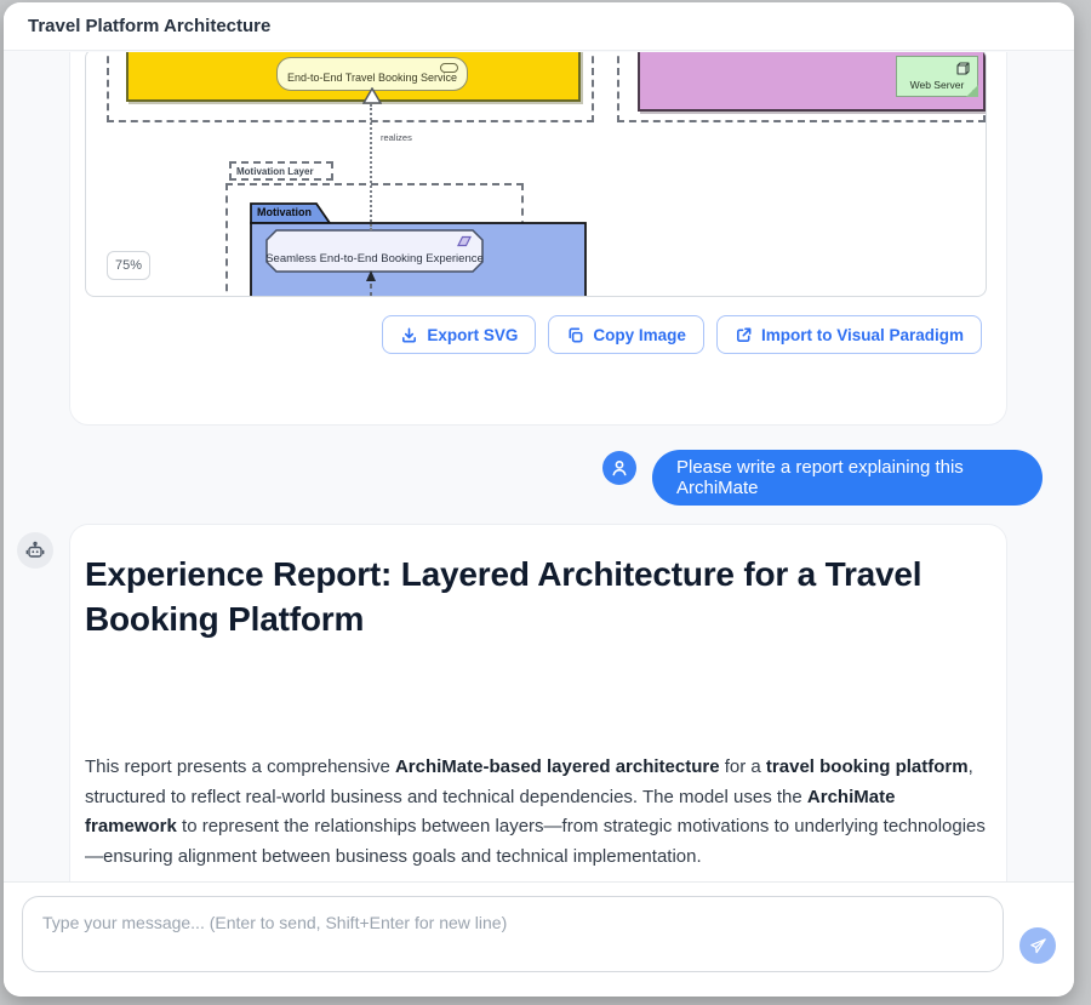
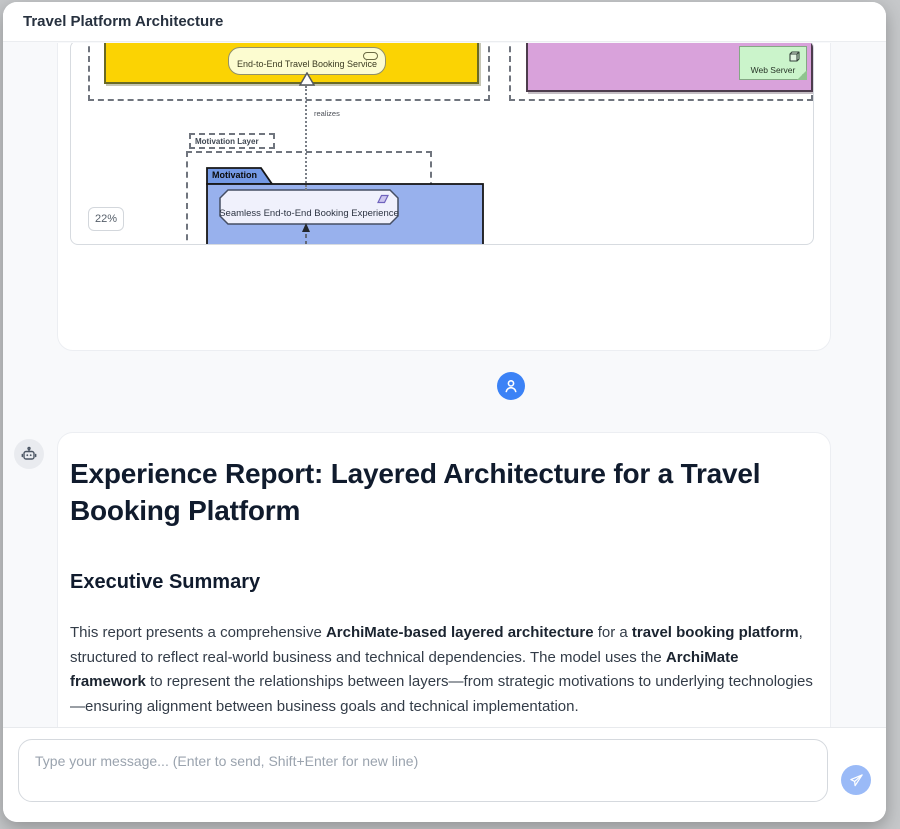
  Travel Platform Architecture
  End-to-End Travel Booking Service
  realizes
  Web Server
  Motivation Layer
  Motivation
  Seamless End-to-End Booking Experience
- 75%
+ 22%
- Export SVG
- Copy Image
- Import to Visual Paradigm
- Please write a report explaining this ArchiMate
  Experience Report: Layered Architecture for a Travel Booking Platform
+ Executive Summary
  This report presents a comprehensive ArchiMate-based layered architecture for a travel booking platform, structured to reflect real-world business and technical dependencies. The model uses the ArchiMate framework to represent the relationships between layers—from strategic motivations to underlying technologies—ensuring alignment between business goals and technical implementation.
  Type your message... (Enter to send, Shift+Enter for new line)
